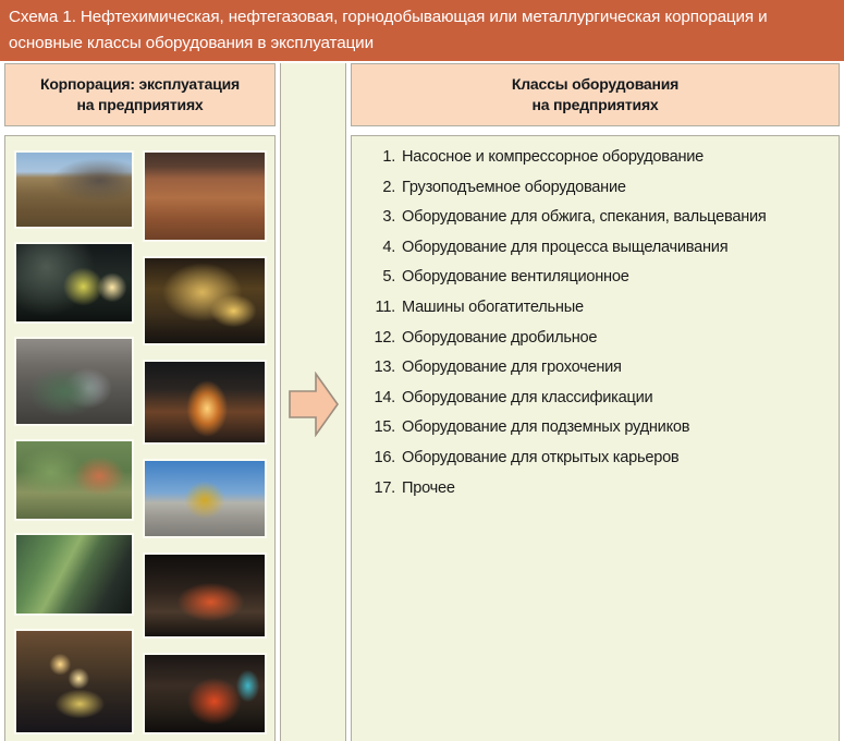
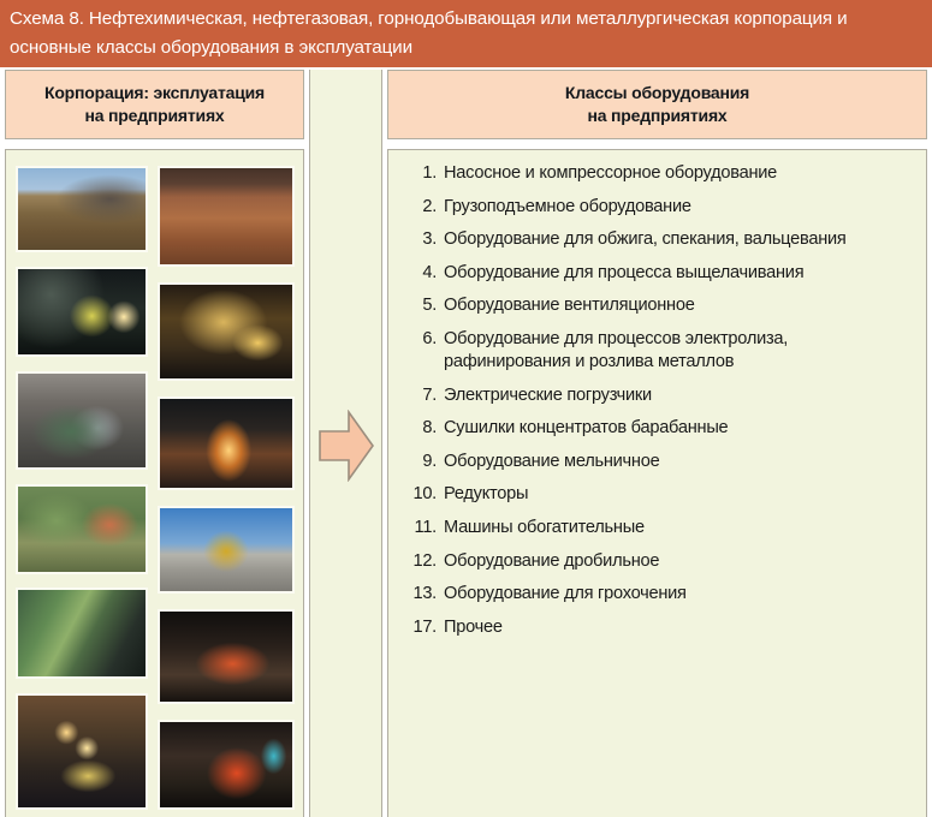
- Схема 1. Нефтехимическая, нефтегазовая, горнодобывающая или металлургическая корпорация и основные классы оборудования в эксплуатации
+ Схема 8. Нефтехимическая, нефтегазовая, горнодобывающая или металлургическая корпорация и основные классы оборудования в эксплуатации
  Корпорация: эксплуатация
  на предприятиях
  Классы оборудования
  на предприятиях
  1.
  Насосное и компрессорное оборудование
  2.
  Грузоподъемное оборудование
  3.
  Оборудование для обжига, спекания, вальцевания
  4.
  Оборудование для процесса выщелачивания
  5.
  Оборудование вентиляционное
+ 6.
+ Оборудование для процессов электролиза,
+ рафинирования и розлива металлов
+ 7.
+ Электрические погрузчики
+ 8.
+ Сушилки концентратов барабанные
+ 9.
+ Оборудование мельничное
+ 10.
+ Редукторы
  11.
  Машины обогатительные
  12.
  Оборудование дробильное
  13.
  Оборудование для грохочения
- 14.
- Оборудование для классификации
- 15.
- Оборудование для подземных рудников
- 16.
- Оборудование для открытых карьеров
  17.
  Прочее
